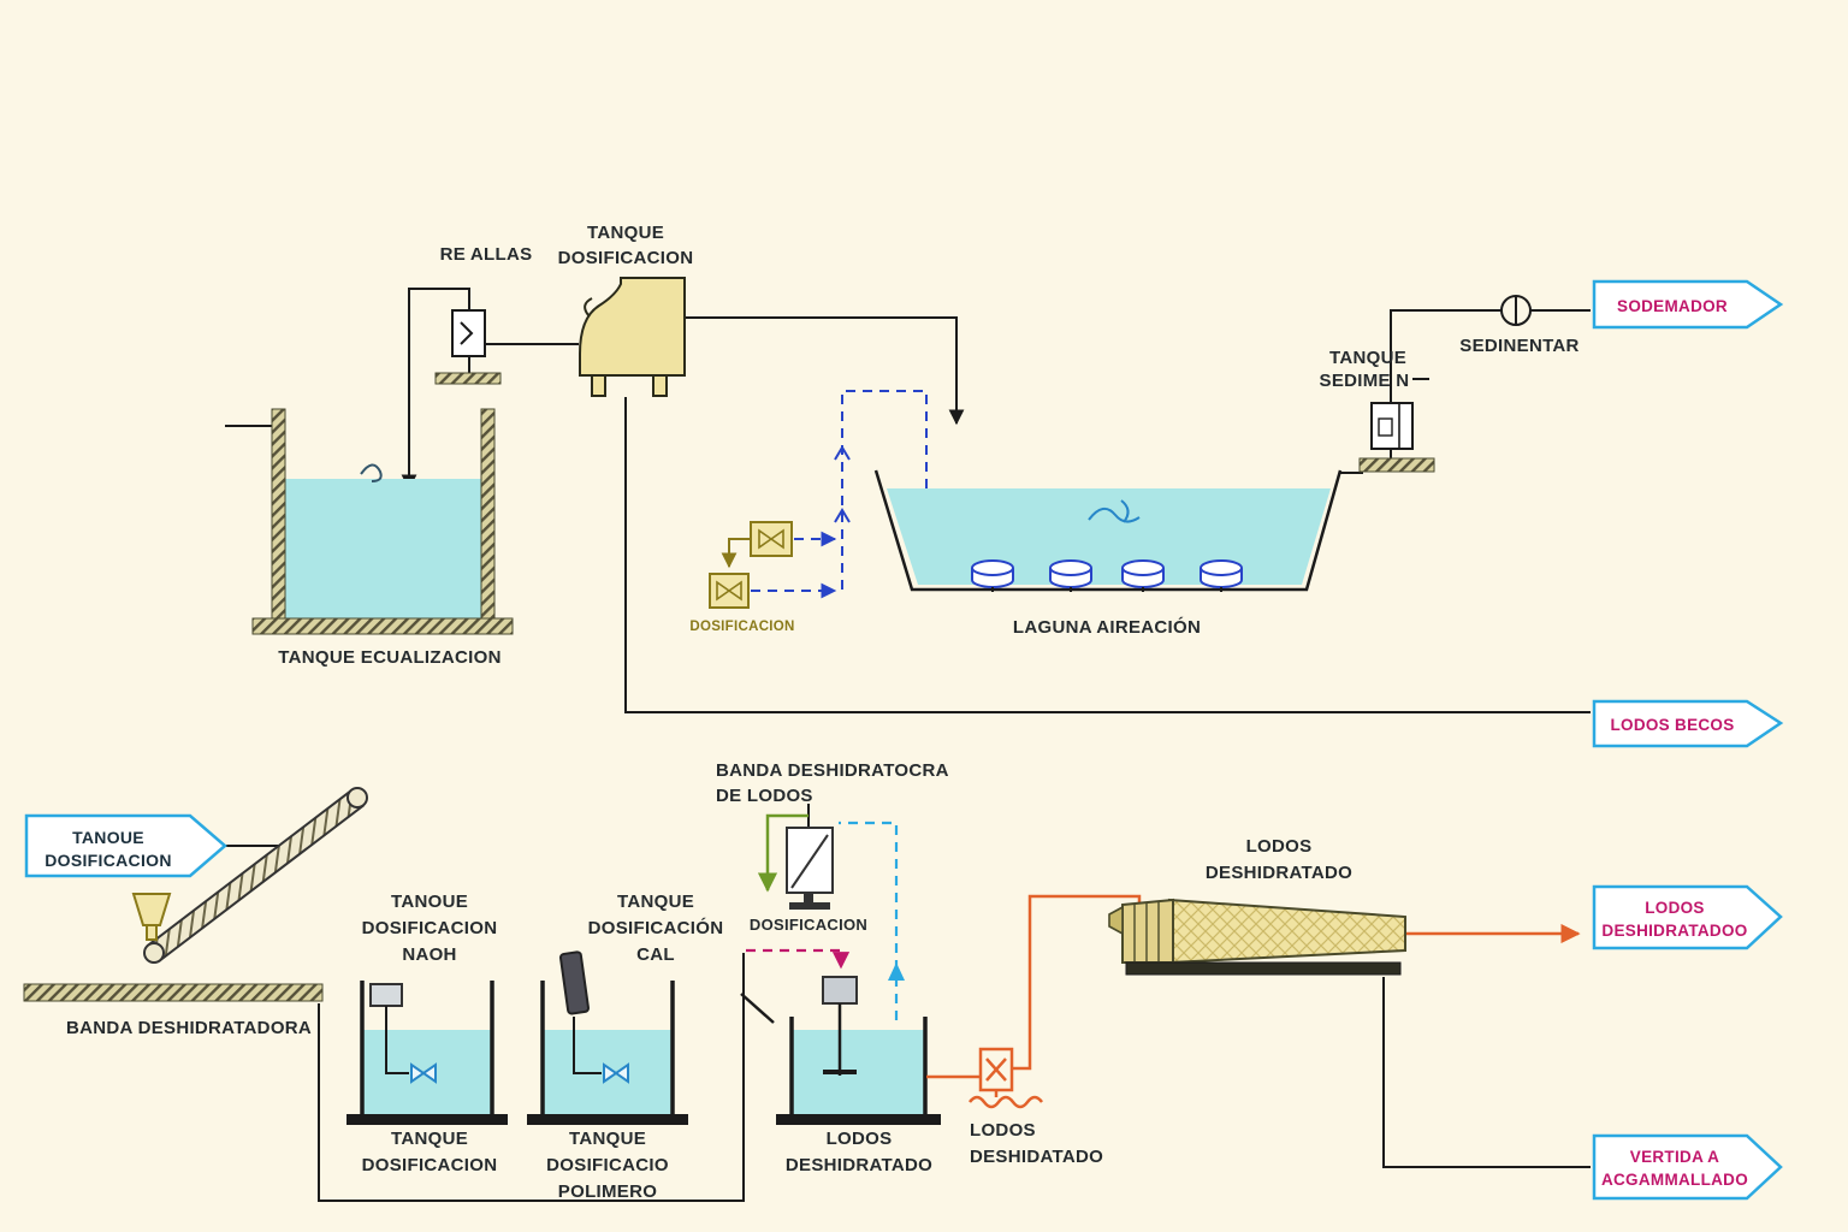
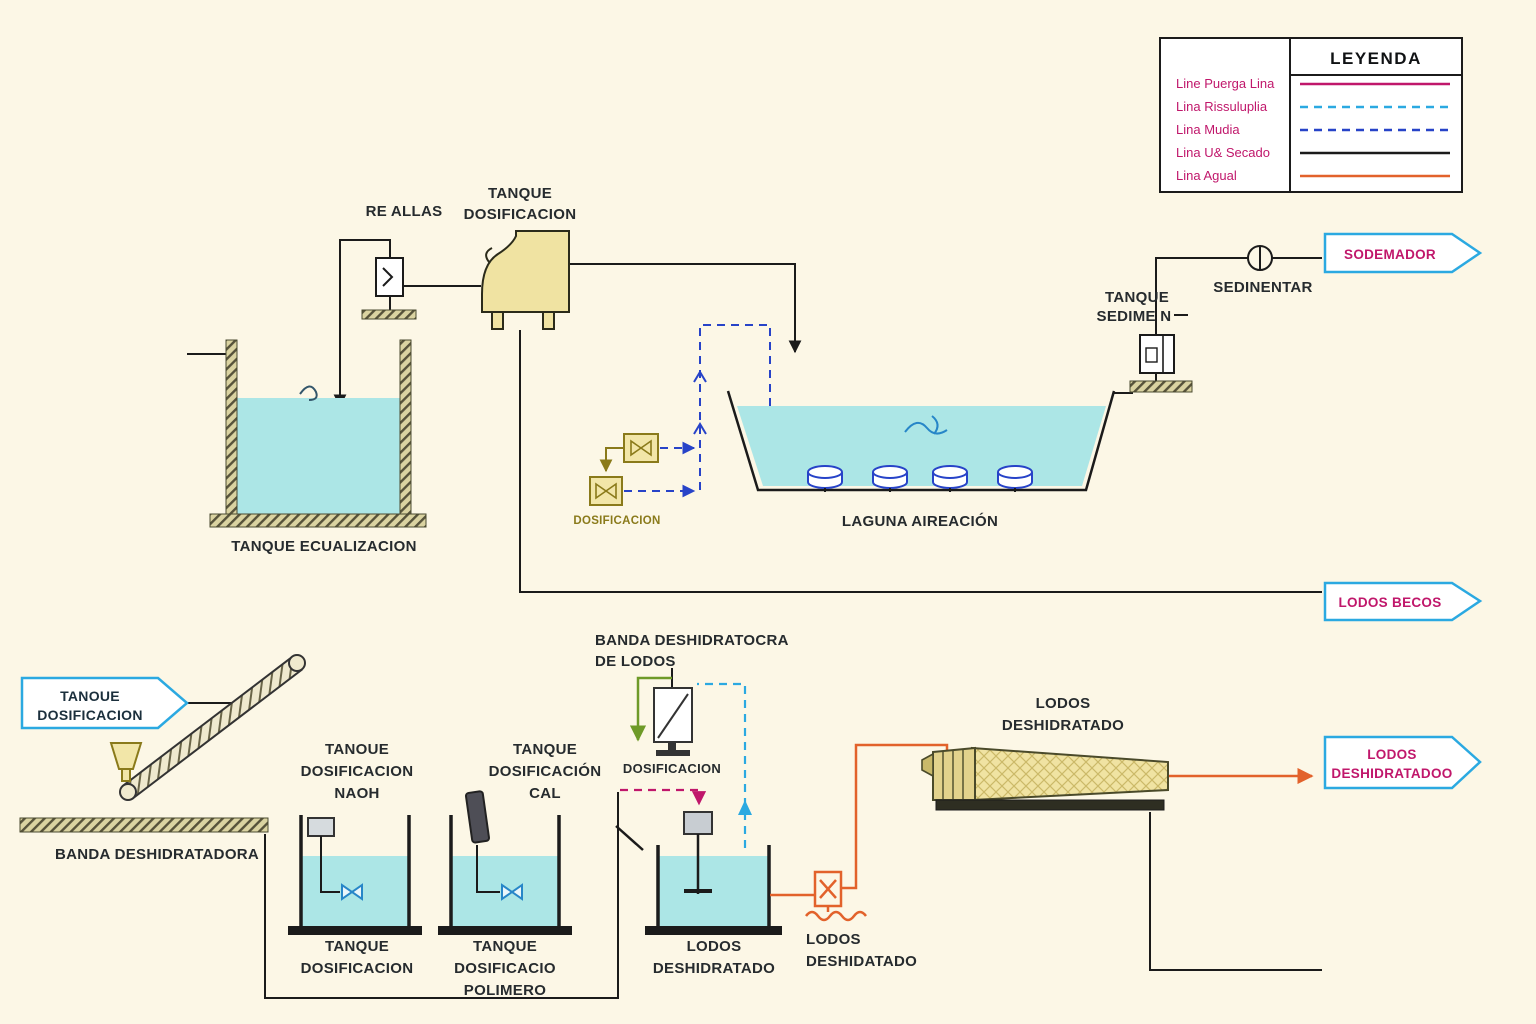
+ LEYENDA
+ Line Puerga Lina
+ Lina Rissuluplia
+ Lina Mudia
+ Lina U& Secado
+ Lina Agual
  TANOUE
  DOSIFICACION
  SODEMADOR
  LODOS BECOS
  LODOS
  DESHIDRATADOO
- VERTIDA A
- ACGAMMALLADO
  RE ALLAS
  TANQUE
  DOSIFICACION
  TANQUE ECUALIZACION
  DOSIFICACION
  LAGUNA AIREACIÓN
  TANQUE
  SEDIME N
  SEDINENTAR
  BANDA DESHIDRATOCRA
  DE LODOS
  DOSIFICACION
  BANDA DESHIDRATADORA
  TANOUE
  DOSIFICACION
  NAOH
  TANQUE
  DOSIFICACIÓN
  CAL
  TANQUE
  DOSIFICACION
  TANQUE
  DOSIFICACIO
  POLIMERO
  LODOS
  DESHIDRATADO
  LODOS
  DESHIDATADO
  LODOS
  DESHIDRATADO
